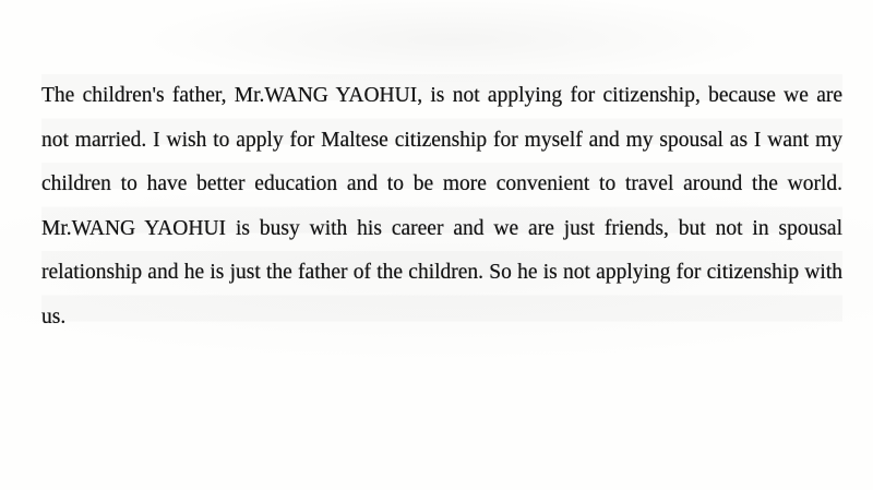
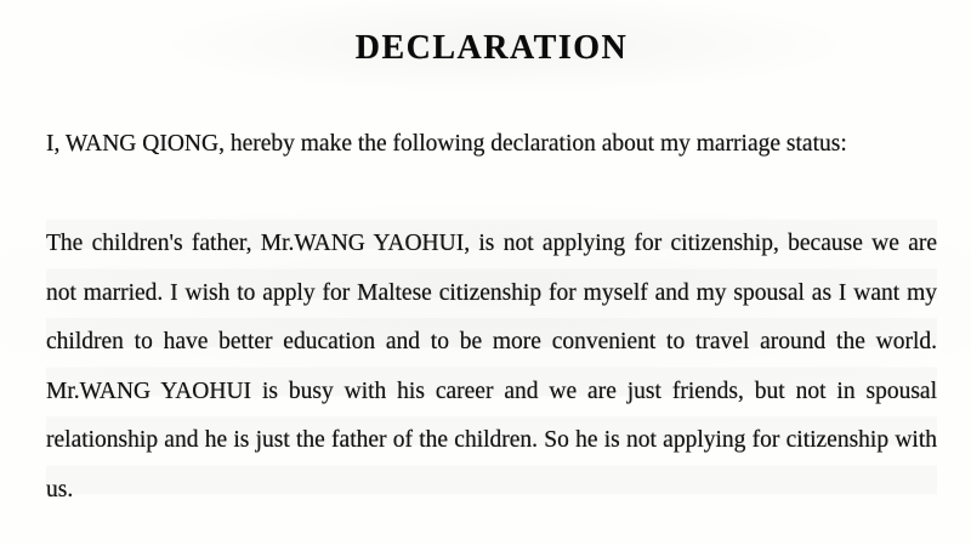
+ DECLARATION
+ I, WANG QIONG, hereby make the following declaration about my marriage status:
  The children's father, Mr.WANG YAOHUI, is not applying for citizenship, because we are not married. I wish to apply for Maltese citizenship for myself and my spousal as I want my children to have better education and to be more convenient to travel around the world. Mr.WANG YAOHUI is busy with his career and we are just friends, but not in spousal relationship and he is just the father of the children. So he is not applying for citizenship with us.
